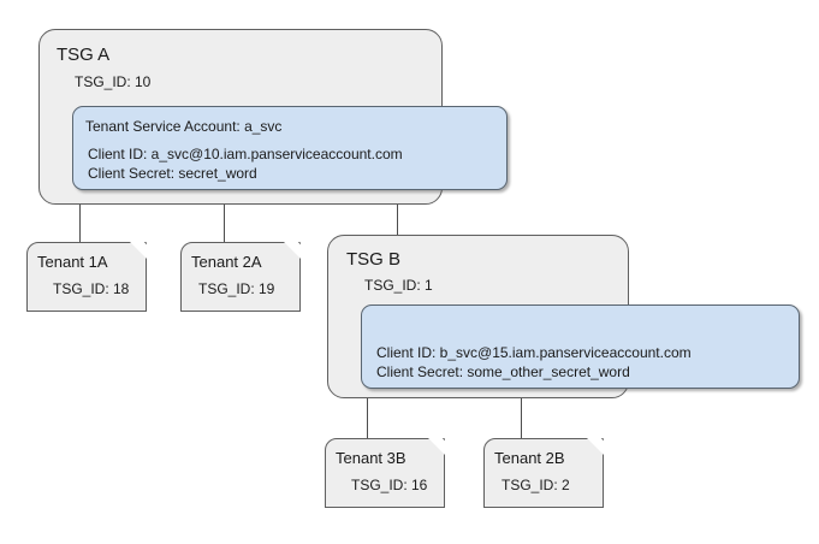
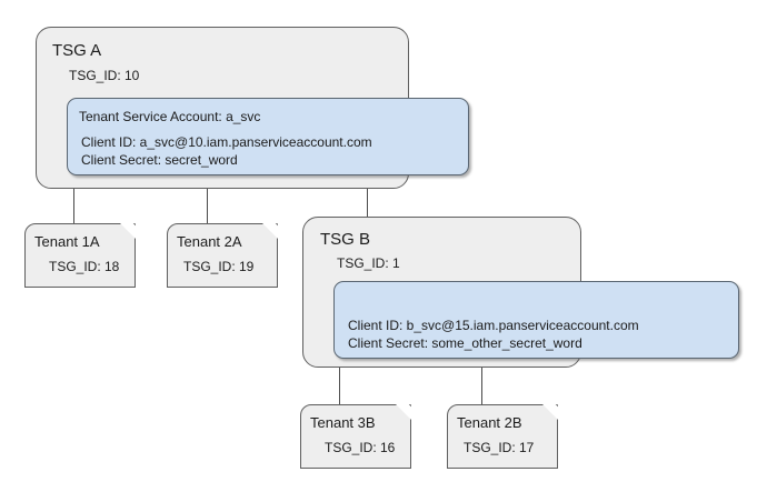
  TSG A
  TSG_ID: 10
  Tenant Service Account: a_svc
  Client ID: a_svc@10.iam.panserviceaccount.com
  Client Secret: secret_word
  Tenant 1A
  TSG_ID: 18
  Tenant 2A
  TSG_ID: 19
  TSG B
  TSG_ID: 1
  Client ID: b_svc@15.iam.panserviceaccount.com
  Client Secret: some_other_secret_word
  Tenant 3B
  TSG_ID: 16
  Tenant 2B
- TSG_ID: 2
+ TSG_ID: 17
